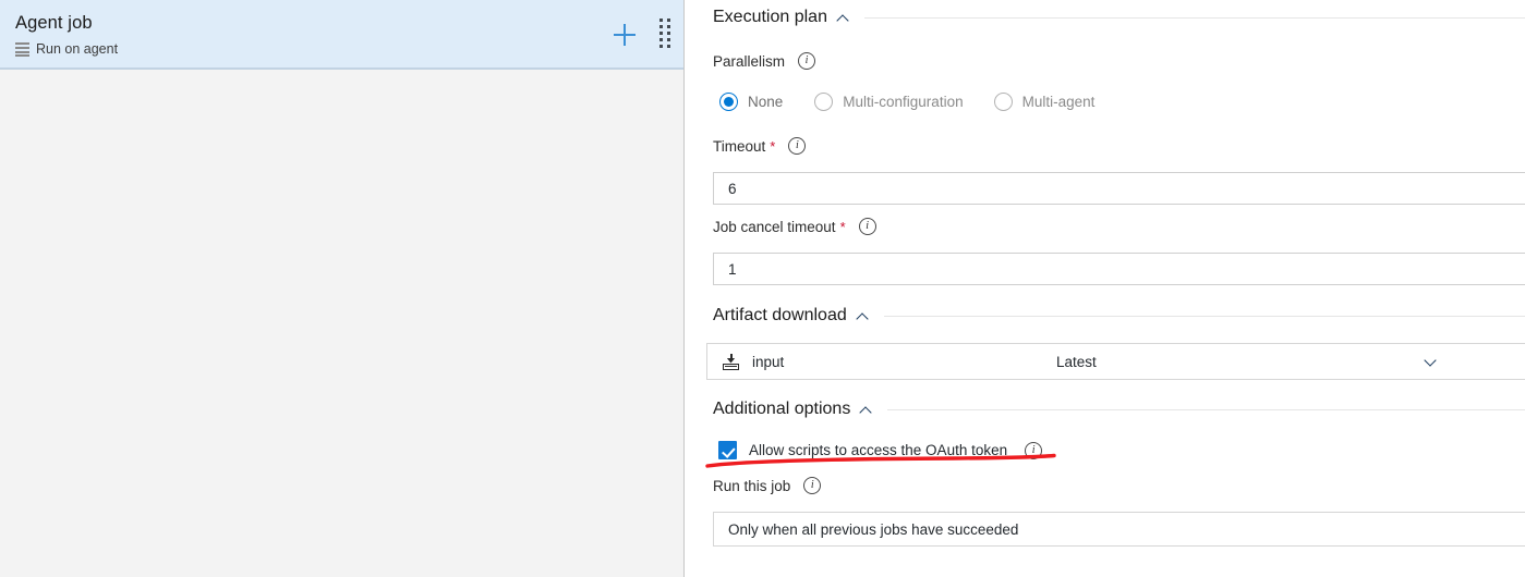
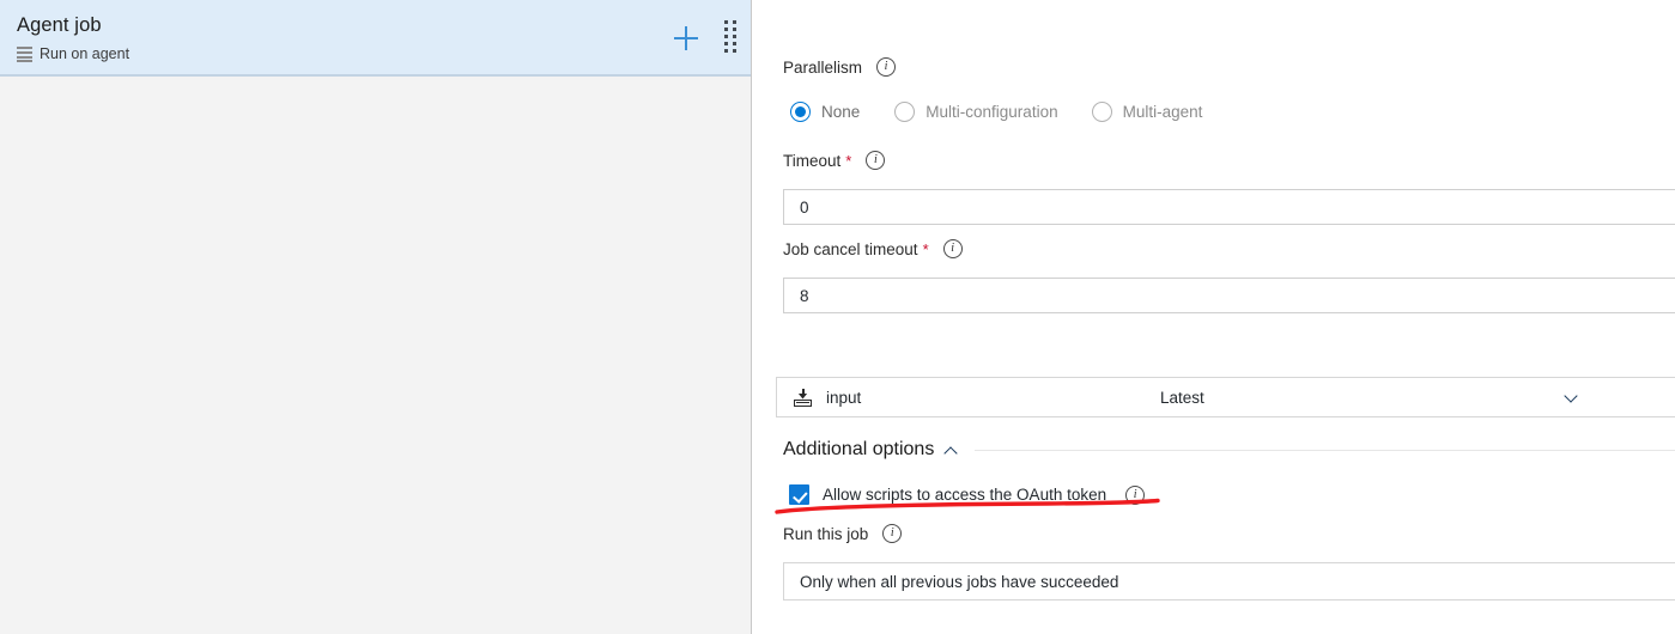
  Agent job
  Run on agent
- Execution plan
  Parallelism
  i
  None
  Multi-configuration
  Multi-agent
  Timeout
  *
  i
- 6
+ 0
  Job cancel timeout
  *
  i
- 1
+ 8
- Artifact download
  input
  Latest
  Additional options
  Allow scripts to access the OAuth token
  i
  Run this job
  i
  Only when all previous jobs have succeeded
